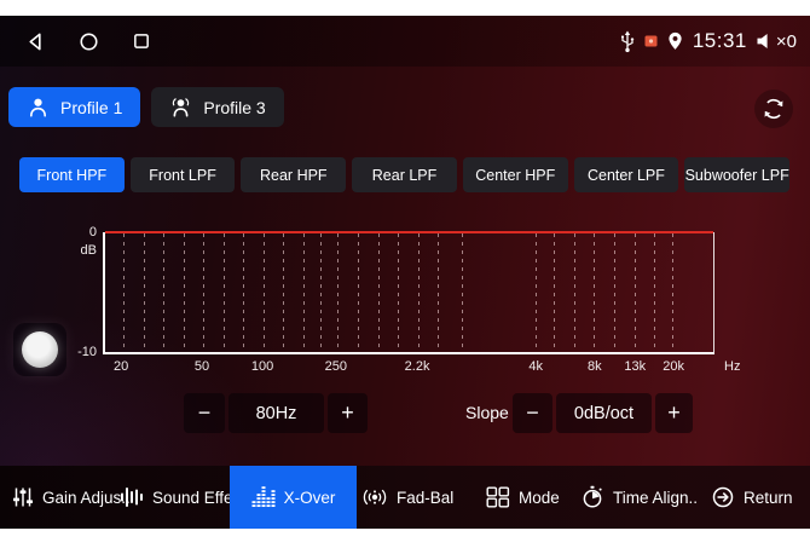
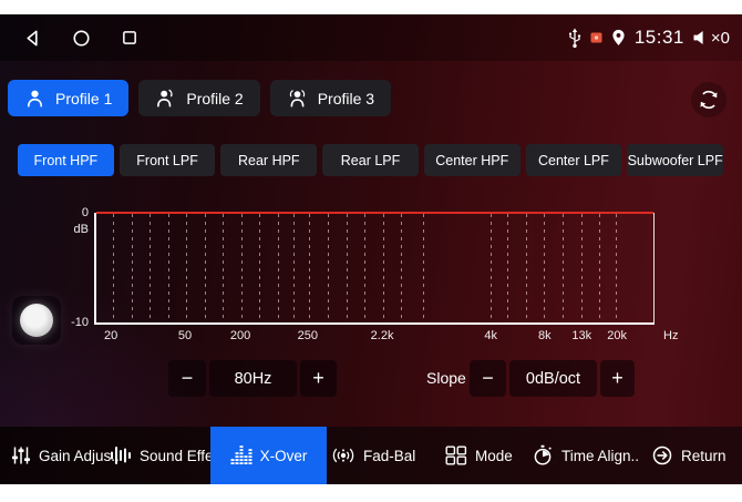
  15:31
  ×0
  Profile 1
+ Profile 2
  Profile 3
  Front HPF
  Front LPF
  Rear HPF
  Rear LPF
  Center HPF
  Center LPF
  Subwoofer LPF
  0
  dB
  -10
  20
  50
- 100
+ 200
  250
  2.2k
  4k
  8k
  13k
  20k
  Hz
  −
  80Hz
  +
  Slope
  −
  0dB/oct
  +
  Gain Adjus.
  Sound Effe
  X-Over
  Fad-Bal
  Mode
  Time Align..
  Return
